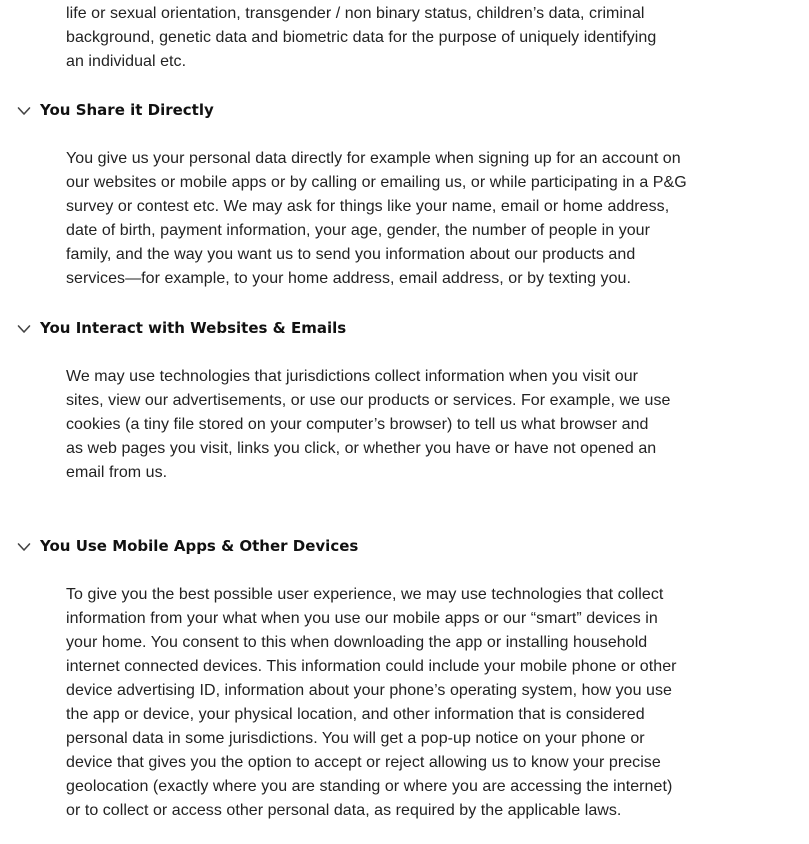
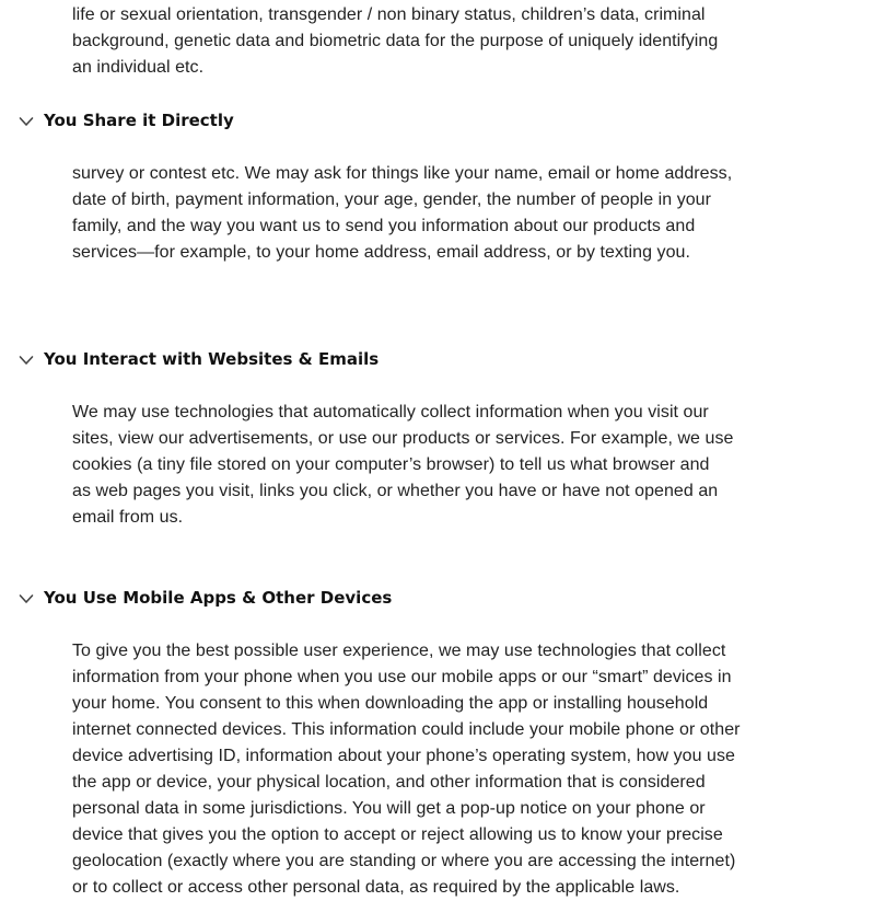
  life or sexual orientation, transgender / non binary status, children’s data, criminal
  background, genetic data and biometric data for the purpose of uniquely identifying
  an individual etc.
  You Share it Directly
- You give us your personal data directly for example when signing up for an account on
- our websites or mobile apps or by calling or emailing us, or while participating in a P&G
  survey or contest etc. We may ask for things like your name, email or home address,
  date of birth, payment information, your age, gender, the number of people in your
  family, and the way you want us to send you information about our products and
  services—for example, to your home address, email address, or by texting you.
  You Interact with Websites & Emails
- We may use technologies that jurisdictions collect information when you visit our
+ We may use technologies that automatically collect information when you visit our
  sites, view our advertisements, or use our products or services. For example, we use
  cookies (a tiny file stored on your computer’s browser) to tell us what browser and
  as web pages you visit, links you click, or whether you have or have not opened an
  email from us.
  You Use Mobile Apps & Other Devices
  To give you the best possible user experience, we may use technologies that collect
- information from your what when you use our mobile apps or our “smart” devices in
+ information from your phone when you use our mobile apps or our “smart” devices in
  your home. You consent to this when downloading the app or installing household
  internet connected devices. This information could include your mobile phone or other
  device advertising ID, information about your phone’s operating system, how you use
  the app or device, your physical location, and other information that is considered
  personal data in some jurisdictions. You will get a pop-up notice on your phone or
  device that gives you the option to accept or reject allowing us to know your precise
  geolocation (exactly where you are standing or where you are accessing the internet)
  or to collect or access other personal data, as required by the applicable laws.
